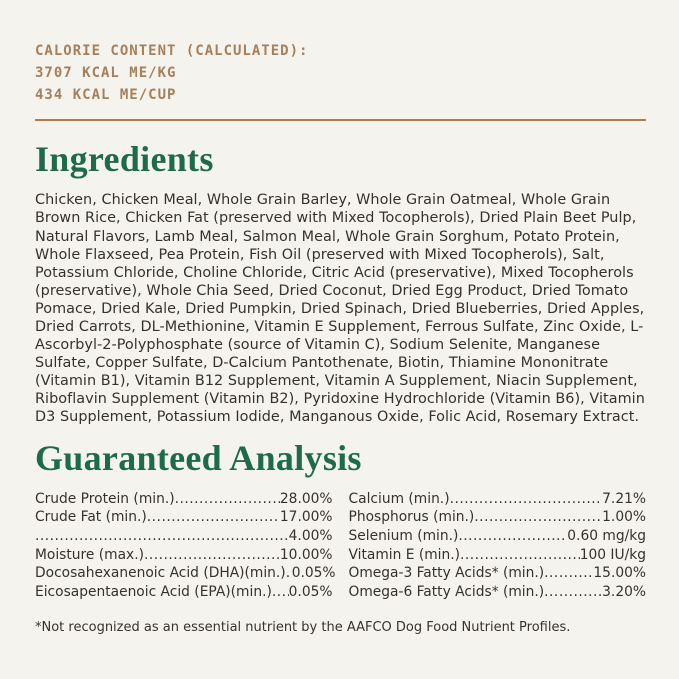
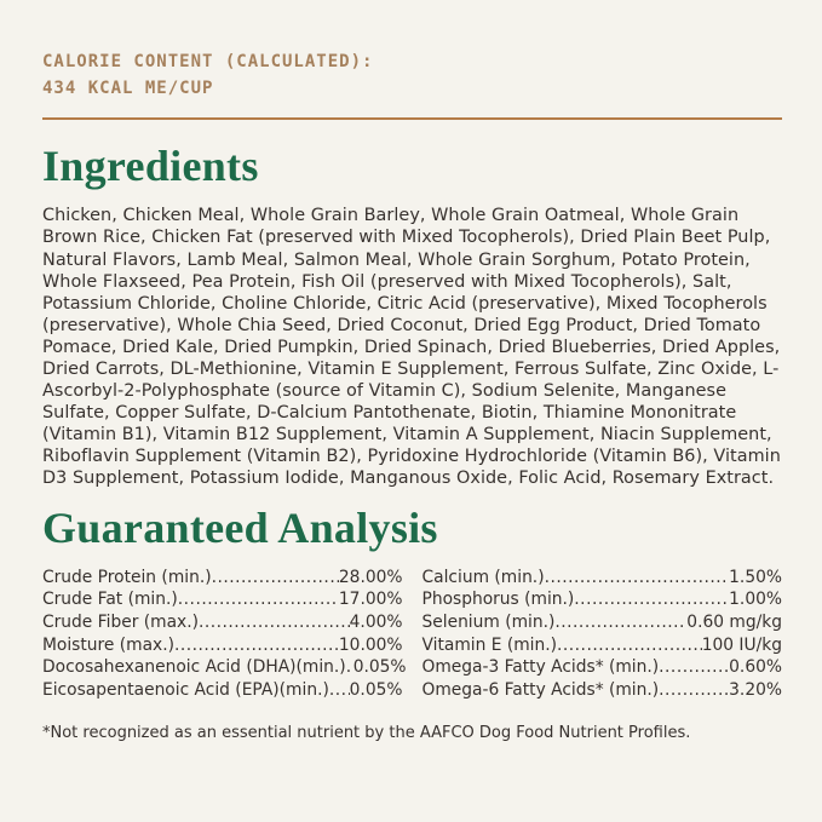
  CALORIE CONTENT (CALCULATED):
- 3707 KCAL ME/KG
  434 KCAL ME/CUP
  Ingredients
  Chicken, Chicken Meal, Whole Grain Barley, Whole Grain Oatmeal, Whole Grain Brown Rice, Chicken Fat (preserved with Mixed Tocopherols), Dried Plain Beet Pulp, Natural Flavors, Lamb Meal, Salmon Meal, Whole Grain Sorghum, Potato Protein, Whole Flaxseed, Pea Protein, Fish Oil (preserved with Mixed Tocopherols), Salt, Potassium Chloride, Choline Chloride, Citric Acid (preservative), Mixed Tocopherols (preservative), Whole Chia Seed, Dried Coconut, Dried Egg Product, Dried Tomato Pomace, Dried Kale, Dried Pumpkin, Dried Spinach, Dried Blueberries, Dried Apples, Dried Carrots, DL-Methionine, Vitamin E Supplement, Ferrous Sulfate, Zinc Oxide, L-Ascorbyl-2-Polyphosphate (source of Vitamin C), Sodium Selenite, Manganese Sulfate, Copper Sulfate, D-Calcium Pantothenate, Biotin, Thiamine Mononitrate (Vitamin B1), Vitamin B12 Supplement, Vitamin A Supplement, Niacin Supplement, Riboflavin Supplement (Vitamin B2), Pyridoxine Hydrochloride (Vitamin B6), Vitamin D3 Supplement, Potassium Iodide, Manganous Oxide, Folic Acid, Rosemary Extract.
  Guaranteed Analysis
  Crude Protein (min.)
  28.00%
  Crude Fat (min.)
  17.00%
+ Crude Fiber (max.)
  4.00%
  Moisture (max.)
  10.00%
  Docosahexanenoic Acid (DHA)(min.)
  0.05%
  Eicosapentaenoic Acid (EPA)(min.)
  0.05%
  Calcium (min.)
- 7.21%
+ 1.50%
  Phosphorus (min.)
  1.00%
  Selenium (min.)
  0.60 mg/kg
  Vitamin E (min.)
  100 IU/kg
  Omega-3 Fatty Acids* (min.)
- 15.00%
+ 0.60%
  Omega-6 Fatty Acids* (min.)
  3.20%
  *Not recognized as an essential nutrient by the AAFCO Dog Food Nutrient Profiles.
